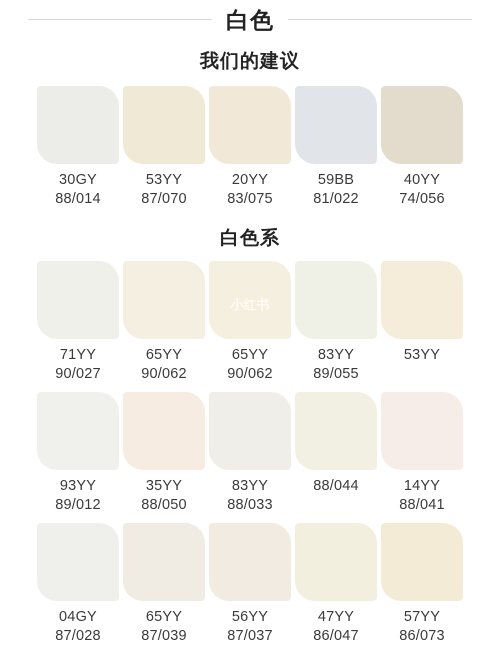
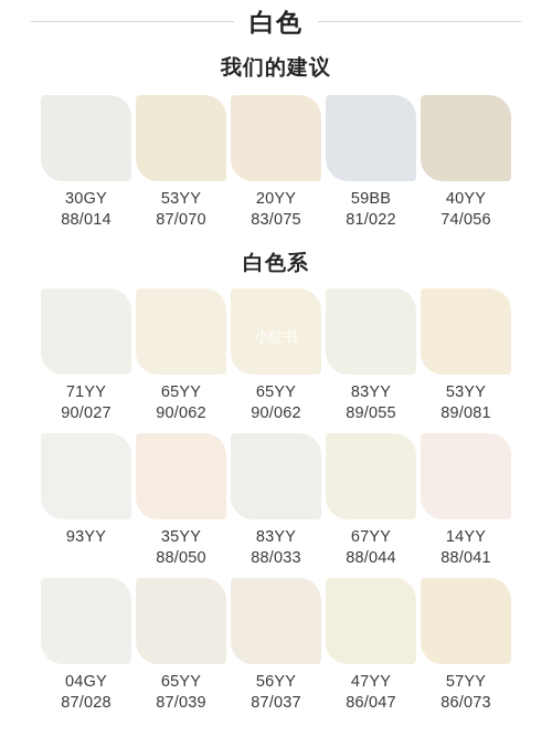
  白色
  我们的建议
  30GY
  88/014
  53YY
  87/070
  20YY
  83/075
  59BB
  81/022
  40YY
  74/056
  白色系
  71YY
  90/027
  65YY
  90/062
  65YY
  90/062
  83YY
  89/055
  53YY
+ 89/081
  93YY
- 89/012
  35YY
  88/050
  83YY
  88/033
+ 67YY
  88/044
  14YY
  88/041
  04GY
  87/028
  65YY
  87/039
  56YY
  87/037
  47YY
  86/047
  57YY
  86/073
